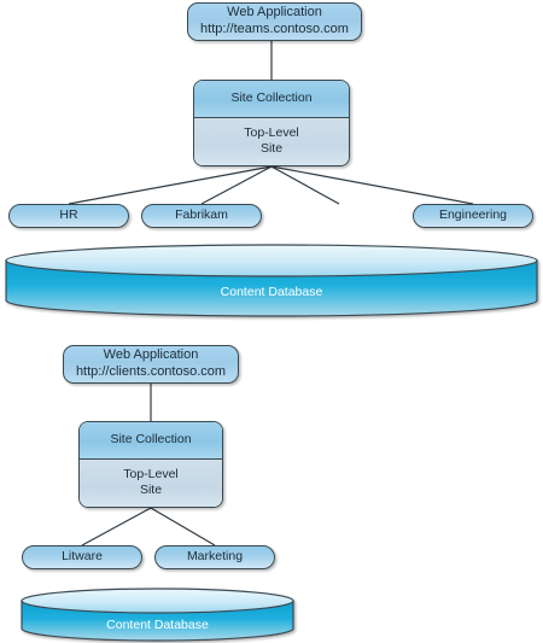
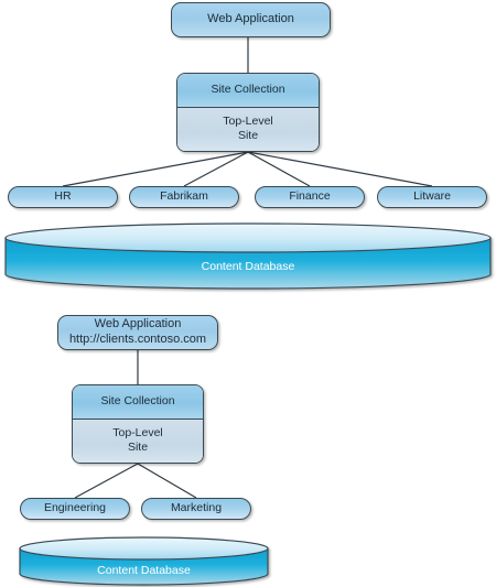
  Web Application
- http://teams.contoso.com
  Site Collection
  Top-Level
  Site
  HR
  Fabrikam
+ Finance
- Engineering
+ Litware
  Content Database
  Web Application
  http://clients.contoso.com
  Site Collection
  Top-Level
  Site
- Litware
+ Engineering
  Marketing
  Content Database
